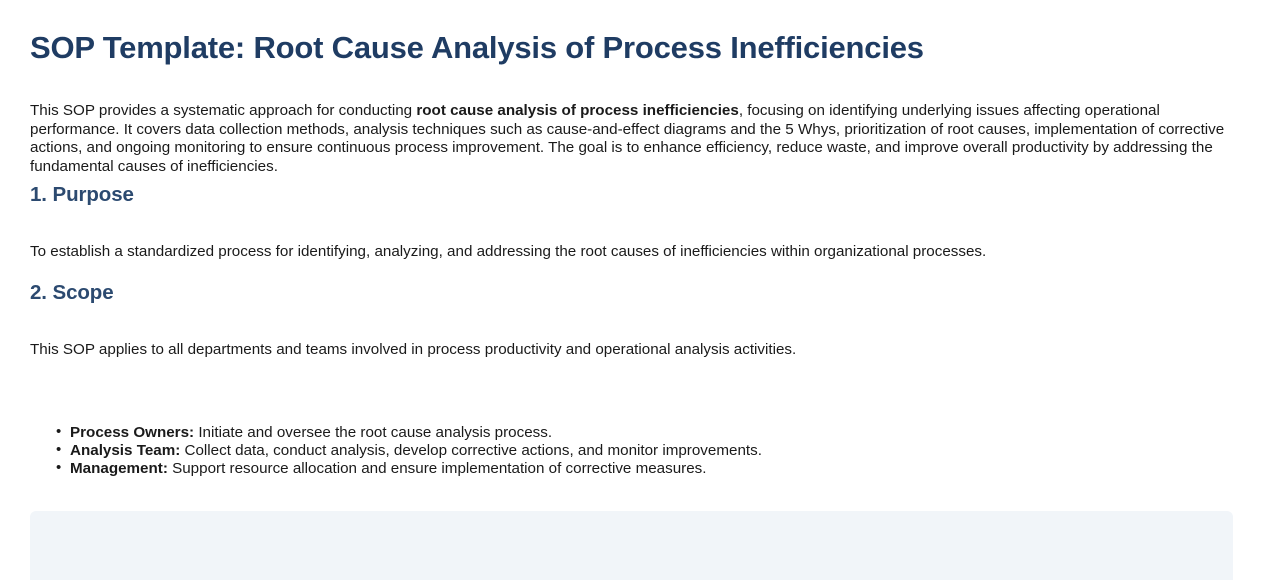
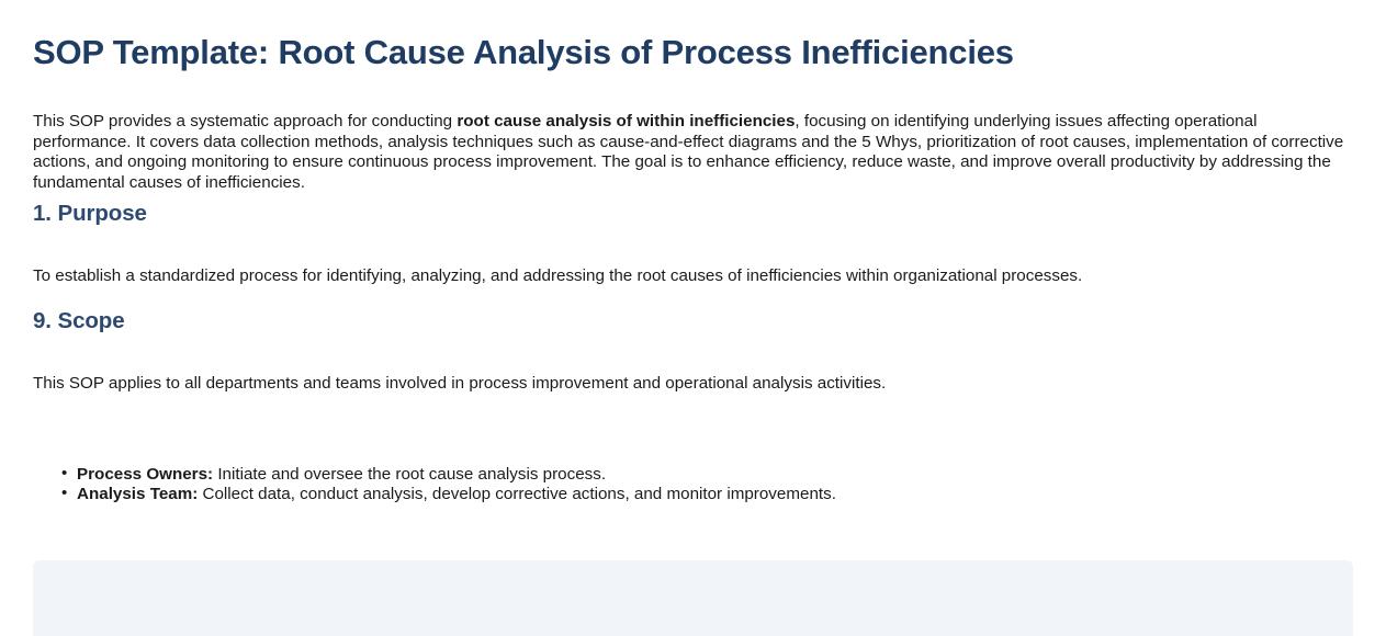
  SOP Template: Root Cause Analysis of Process Inefficiencies
- This SOP provides a systematic approach for conducting root cause analysis of process inefficiencies, focusing on identifying underlying issues affecting operational performance. It covers data collection methods, analysis techniques such as cause-and-effect diagrams and the 5 Whys, prioritization of root causes, implementation of corrective actions, and ongoing monitoring to ensure continuous process improvement. The goal is to enhance efficiency, reduce waste, and improve overall productivity by addressing the fundamental causes of inefficiencies.
+ This SOP provides a systematic approach for conducting root cause analysis of within inefficiencies, focusing on identifying underlying issues affecting operational performance. It covers data collection methods, analysis techniques such as cause-and-effect diagrams and the 5 Whys, prioritization of root causes, implementation of corrective actions, and ongoing monitoring to ensure continuous process improvement. The goal is to enhance efficiency, reduce waste, and improve overall productivity by addressing the fundamental causes of inefficiencies.
  1. Purpose
  To establish a standardized process for identifying, analyzing, and addressing the root causes of inefficiencies within organizational processes.
- 2. Scope
+ 9. Scope
- This SOP applies to all departments and teams involved in process productivity and operational analysis activities.
+ This SOP applies to all departments and teams involved in process improvement and operational analysis activities.
  Process Owners: Initiate and oversee the root cause analysis process.
  Analysis Team: Collect data, conduct analysis, develop corrective actions, and monitor improvements.
- Management: Support resource allocation and ensure implementation of corrective measures.
